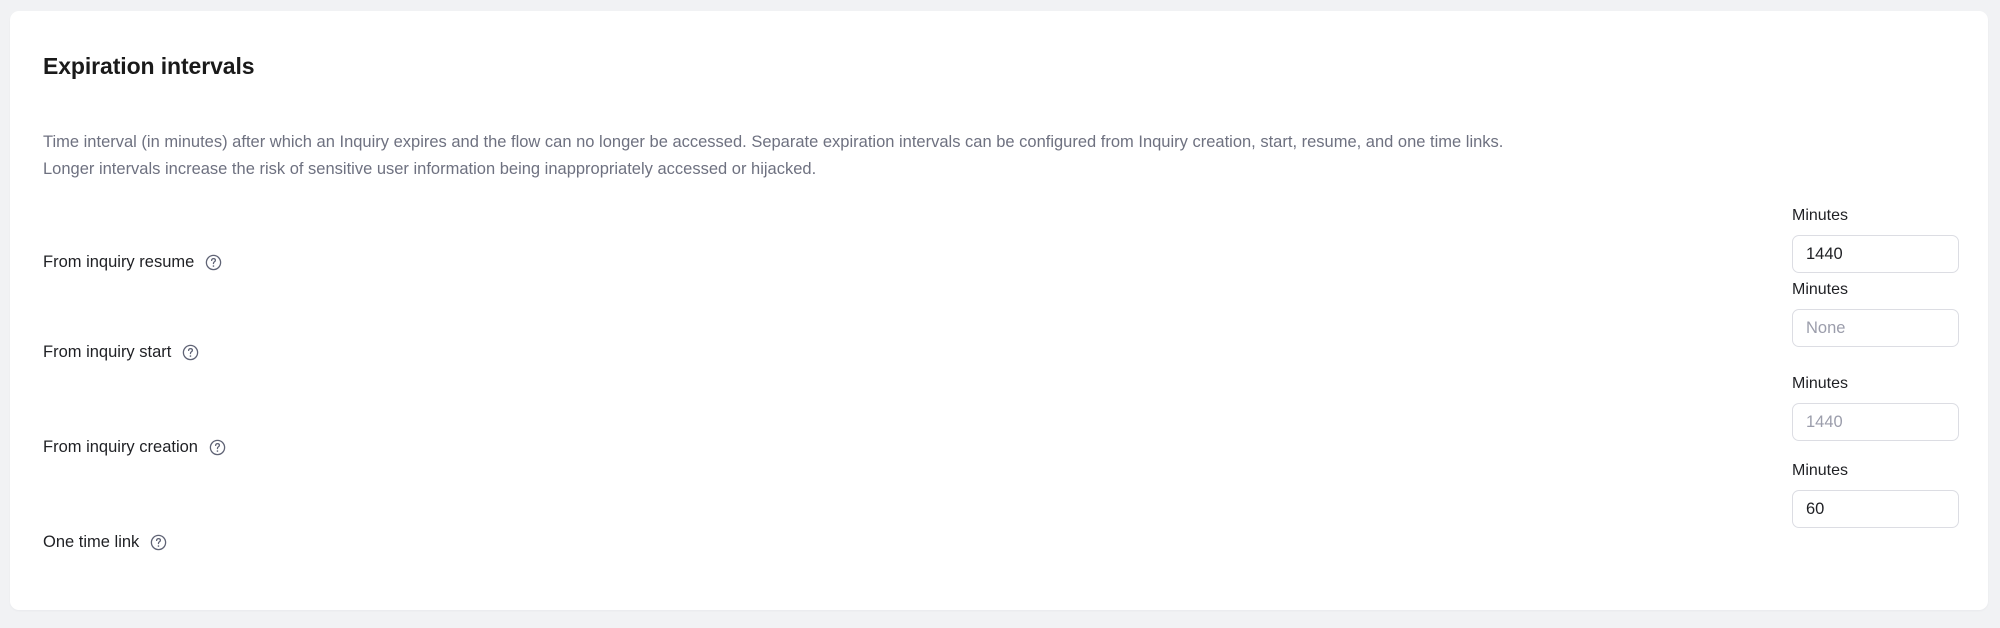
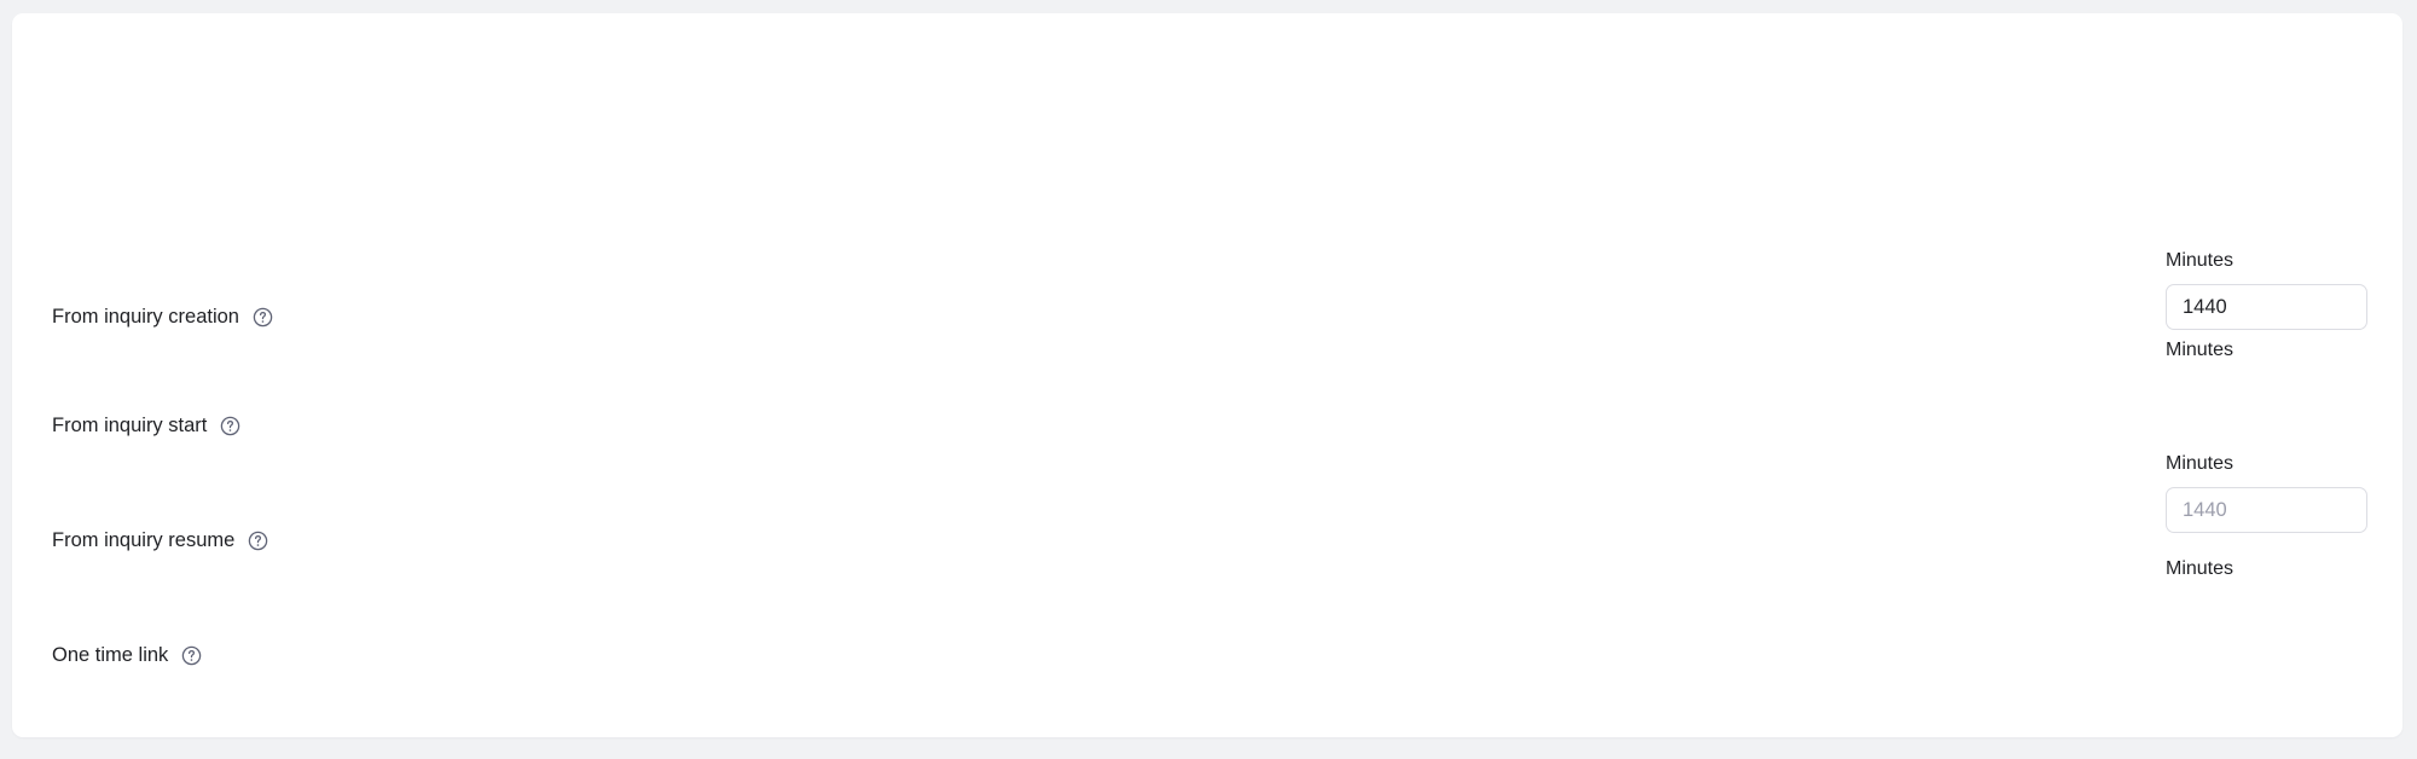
- Expiration intervals
- Time interval (in minutes) after which an Inquiry expires and the flow can no longer be accessed. Separate expiration intervals can be configured from Inquiry creation, start, resume, and one time links.
- Longer intervals increase the risk of sensitive user information being inappropriately accessed or hijacked.
- From inquiry resume
+ From inquiry creation
  From inquiry start
- From inquiry creation
+ From inquiry resume
  One time link
  Minutes
  1440
  Minutes
- None
  Minutes
  1440
  Minutes
- 60
